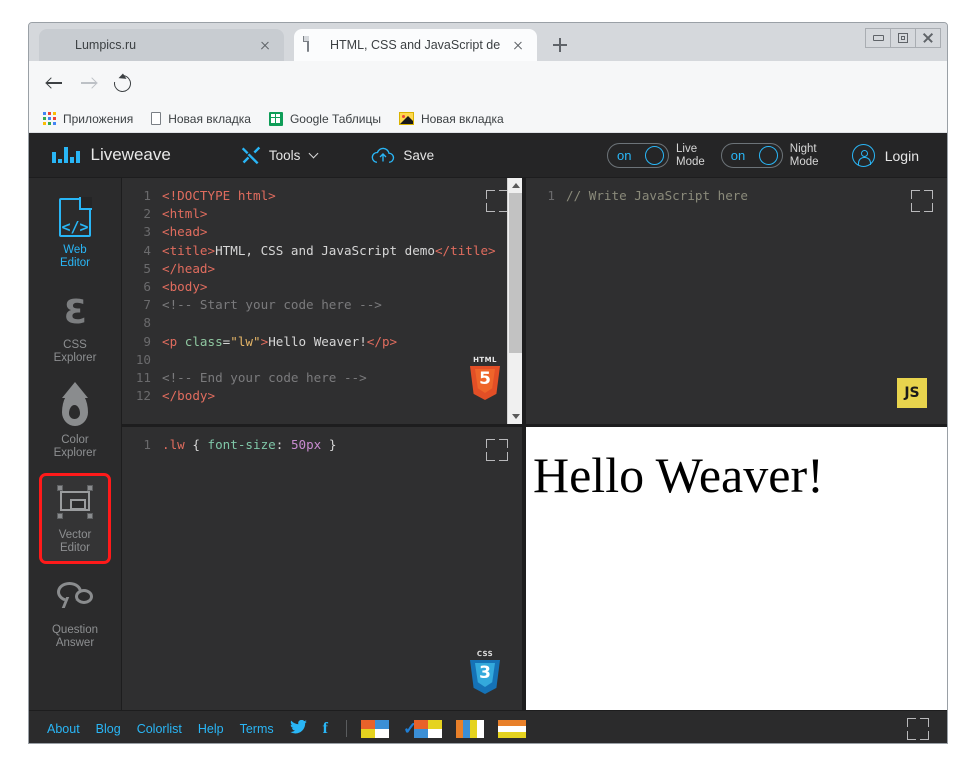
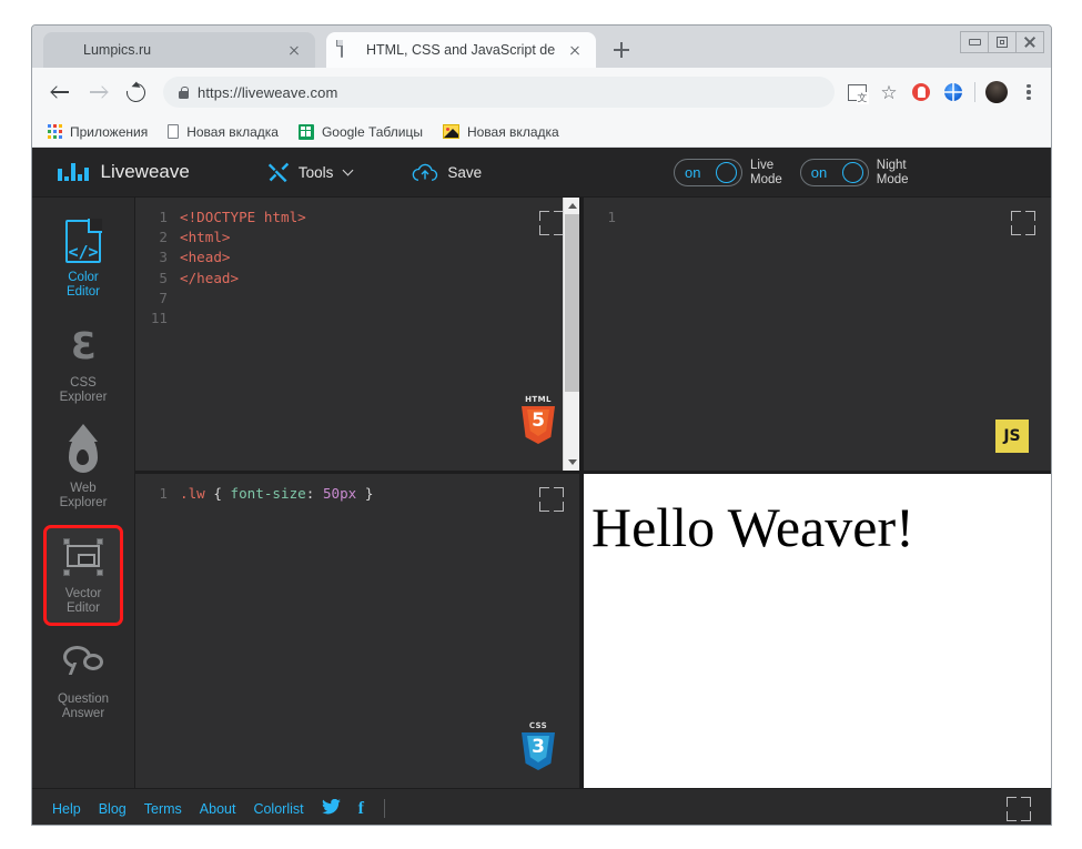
  Lumpics.ru
  HTML, CSS and JavaScript de
+ https://liveweave.com
+ ☆
  Приложения
  Новая вкладка
  Google Таблицы
  Новая вкладка
  Liveweave
  Tools
  Save
  on
  Live
  Mode
  on
  Night
  Mode
- Login
  </>
- Web
+ Color
  Editor
  CSS
  Explorer
- Color
+ Web
  Explorer
  Vector
  Editor
  Question
  Answer
  1
  <!DOCTYPE html>
  2
  <html>
  3
  <head>
- 4
- <title>HTML, CSS and JavaScript demo</title>
  5
  </head>
- 6
- <body>
  7
- <!-- Start your code here -->
- 8
- 9
- <p class="lw">Hello Weaver!</p>
- 10
  11
- <!-- End your code here -->
- 12
- </body>
  HTML
  5
  1
  .lw { font-size: 50px }
  CSS
  3
  1
- // Write JavaScript here
  JS
  Hello Weaver!
- About
+ Help
  Blog
- Colorlist
+ Terms
- Help
+ About
- Terms
+ Colorlist
  f
- ✓
